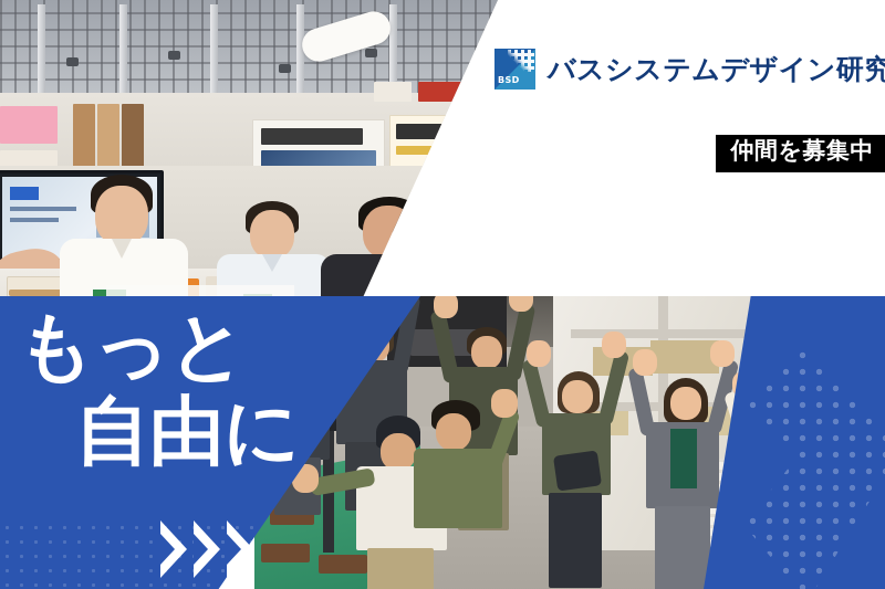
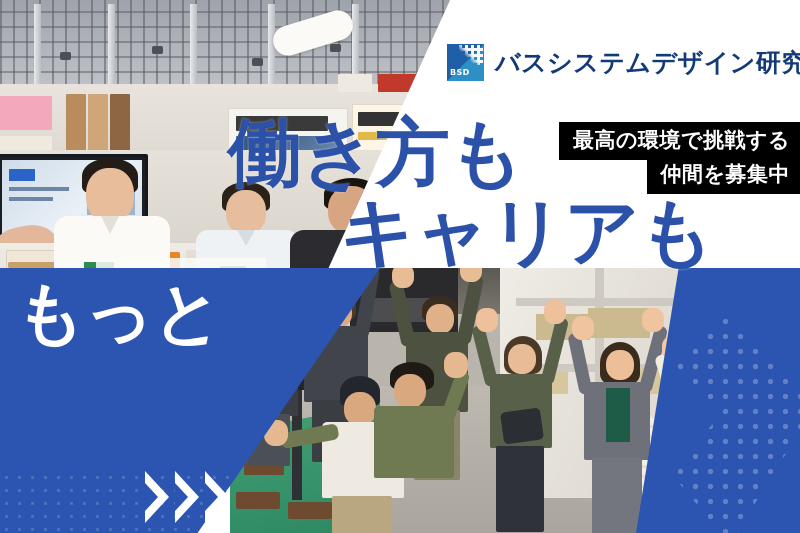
  BSD
  バスシステムデザイン研究
+ 最高の環境で挑戦する
  仲間を募集中
+ 働き方も
+ キャリアも
  もっと
- 自由に
